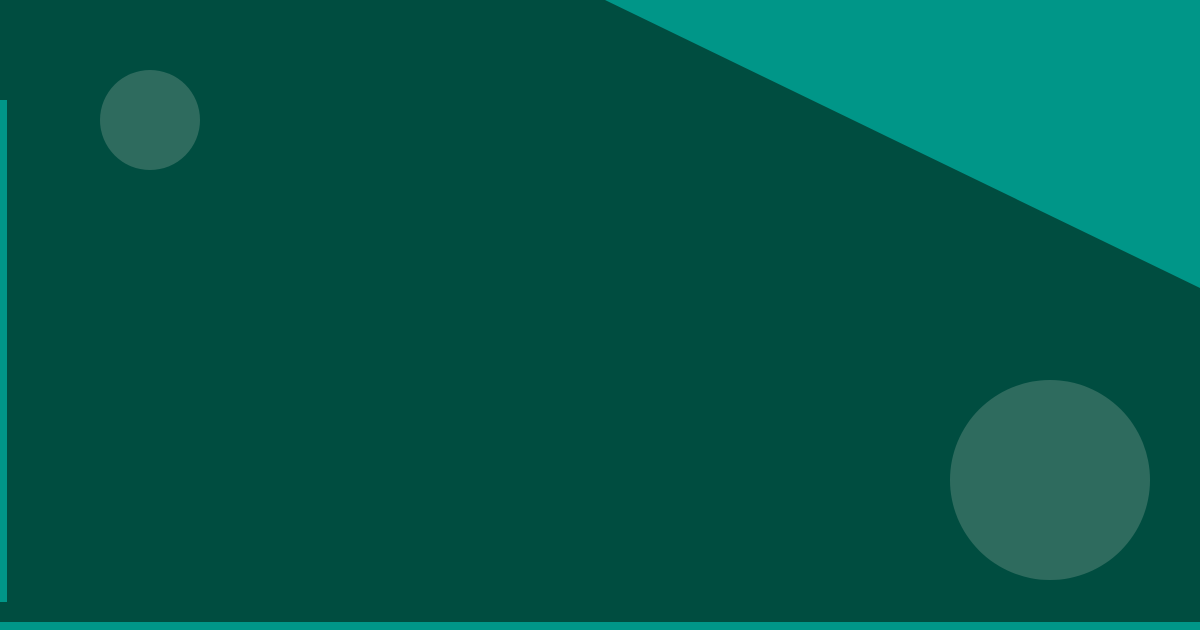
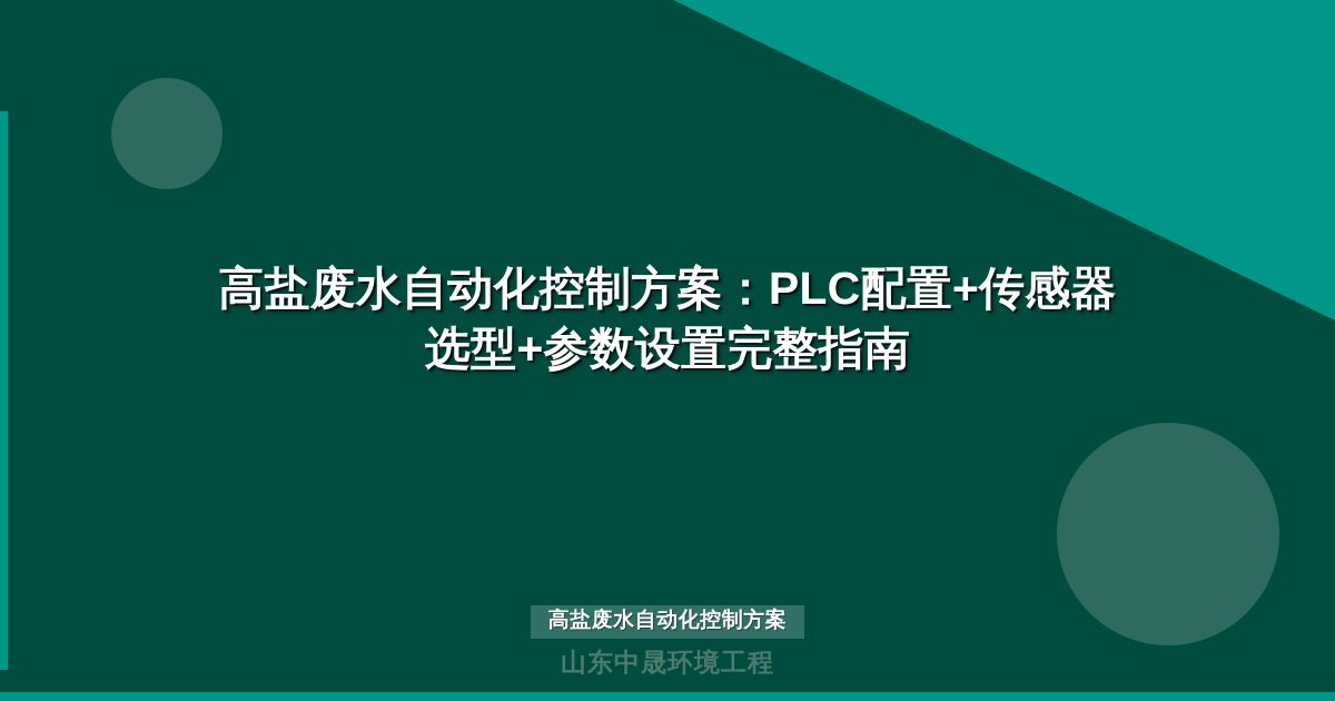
+ 高盐废水自动化控制方案：PLC配置+传感器选型+参数设置完整指南
+ 高盐废水自动化控制方案
+ 山东中晟环境工程
